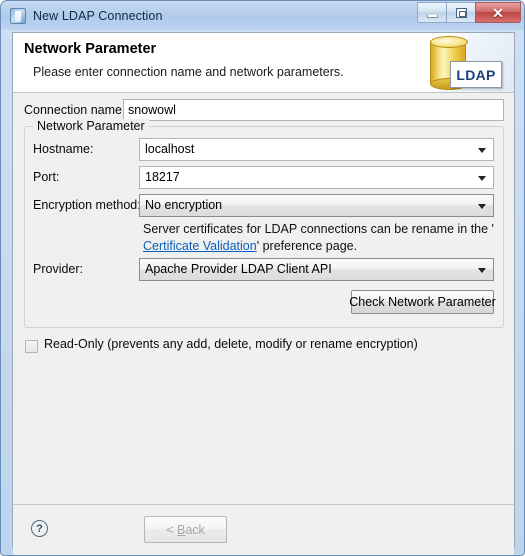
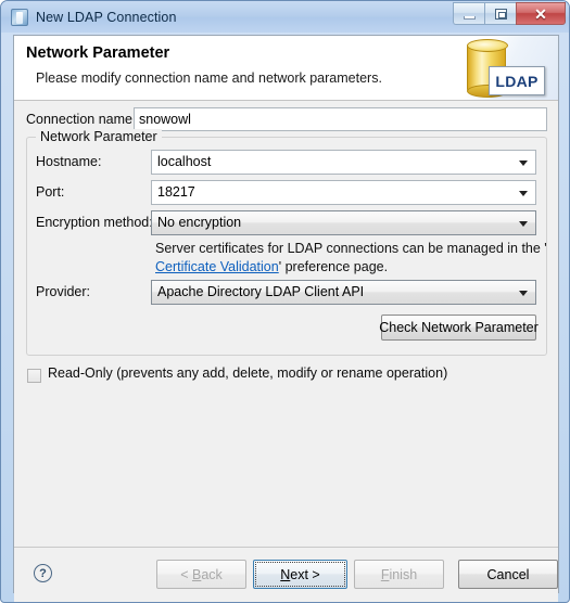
  New LDAP Connection
  ✕
  Network Parameter
- Please enter connection name and network parameters.
+ Please modify connection name and network parameters.
  LDAP
  Connection name
  snowowl
  Network Parameter
  Hostname:
  localhost
  Port:
  18217
  Encryption method
  No encryption
- Server certificates for LDAP connections can be rename in the '
+ Server certificates for LDAP connections can be managed in the '
  Certificate Validation' preference page.
  Provider:
- Apache Provider LDAP Client API
+ Apache Directory LDAP Client API
  Check Network Parameter
- Read-Only (prevents any add, delete, modify or rename encryption)
+ Read-Only (prevents any add, delete, modify or rename operation)
  ?
  < Back
+ Next >
+ Finish
+ Cancel
